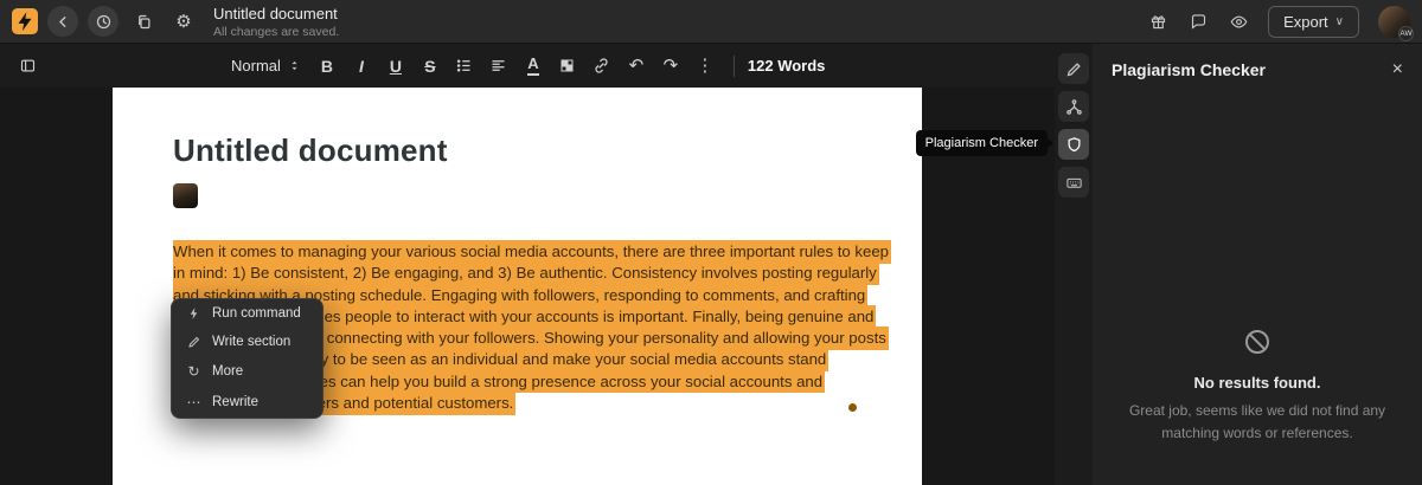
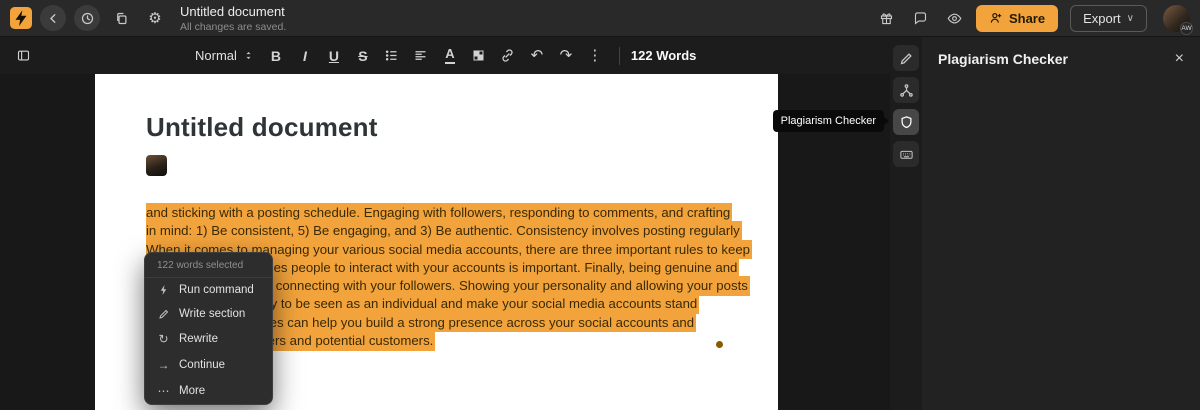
  ⚙
  Untitled document
  All changes are saved.
+ Share
  Export
  ∨
  Normal
  B
  I
  U
  S
  A
  ↶
  ↷
  ⋮
  122 Words
  Untitled document
- When it comes to managing your various social media accounts, there are three important rules to keep
+ and sticking with a posting schedule. Engaging with followers, responding to comments, and crafting
- in mind: 1) Be consistent, 2) Be engaging, and 3) Be authentic. Consistency involves posting regularly
+ in mind: 1) Be consistent, 5) Be engaging, and 3) Be authentic. Consistency involves posting regularly
- and sticking with a posting schedule. Engaging with followers, responding to comments, and crafting
+ When it comes to managing your various social media accounts, there are three important rules to keep
  es people to interact with your accounts is important. Finally, being genuine and
  connecting with your followers. Showing your personality and allowing your posts
  y to be seen as an individual and make your social media accounts stand
  es can help you build a strong presence across your social accounts and
+ 122 words selected
  Run command
  Write section
  ↻
- More
+ Rewrite
+ →
+ Continue
  ⋯
- Rewrite
+ More
  Plagiarism Checker
  Plagiarism Checker
  ×
- No results found.
- Great job, seems like we did not find any matching words or references.
